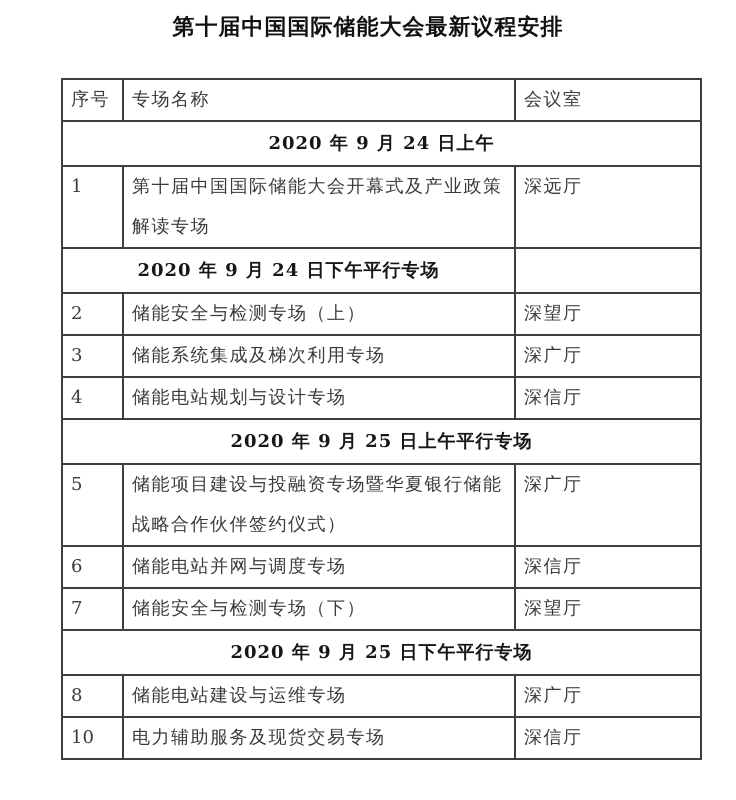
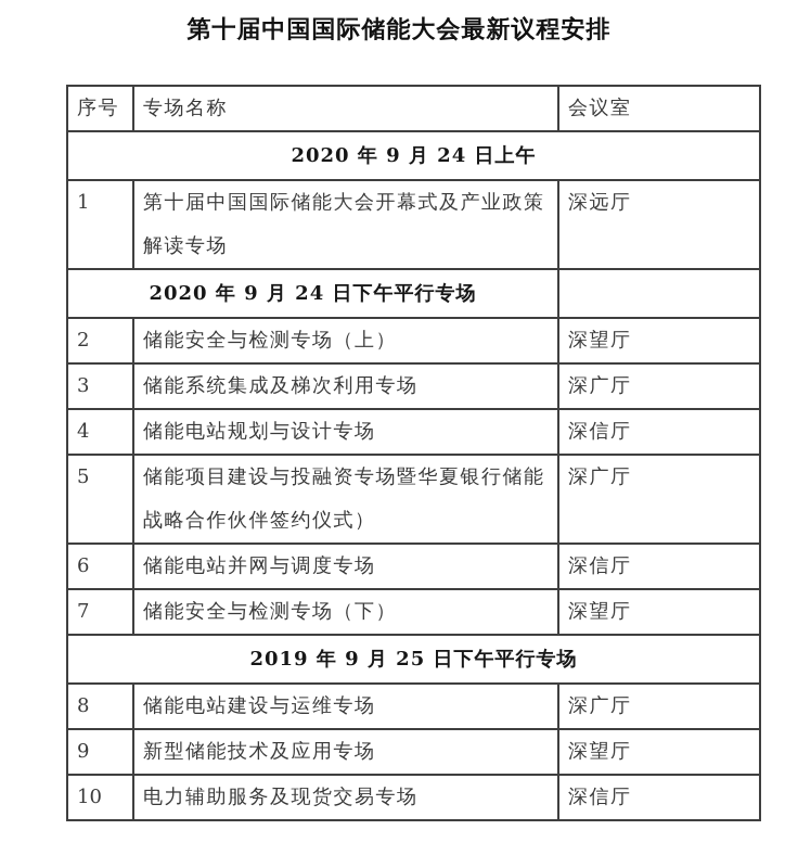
  第十届中国国际储能大会最新议程安排
  序号	专场名称	会议室
  2020 年 9 月 24 日上午
  1	第十届中国国际储能大会开幕式及产业政策解读专场	深远厅
  2020 年 9 月 24 日下午平行专场
  2	储能安全与检测专场（上）	深望厅
  3	储能系统集成及梯次利用专场	深广厅
  4	储能电站规划与设计专场	深信厅
- 2020 年 9 月 25 日上午平行专场
  5	储能项目建设与投融资专场暨华夏银行储能战略合作伙伴签约仪式）	深广厅
  6	储能电站并网与调度专场	深信厅
  7	储能安全与检测专场（下）	深望厅
- 2020 年 9 月 25 日下午平行专场
+ 2019 年 9 月 25 日下午平行专场
  8	储能电站建设与运维专场	深广厅
+ 9	新型储能技术及应用专场	深望厅
  10	电力辅助服务及现货交易专场	深信厅
